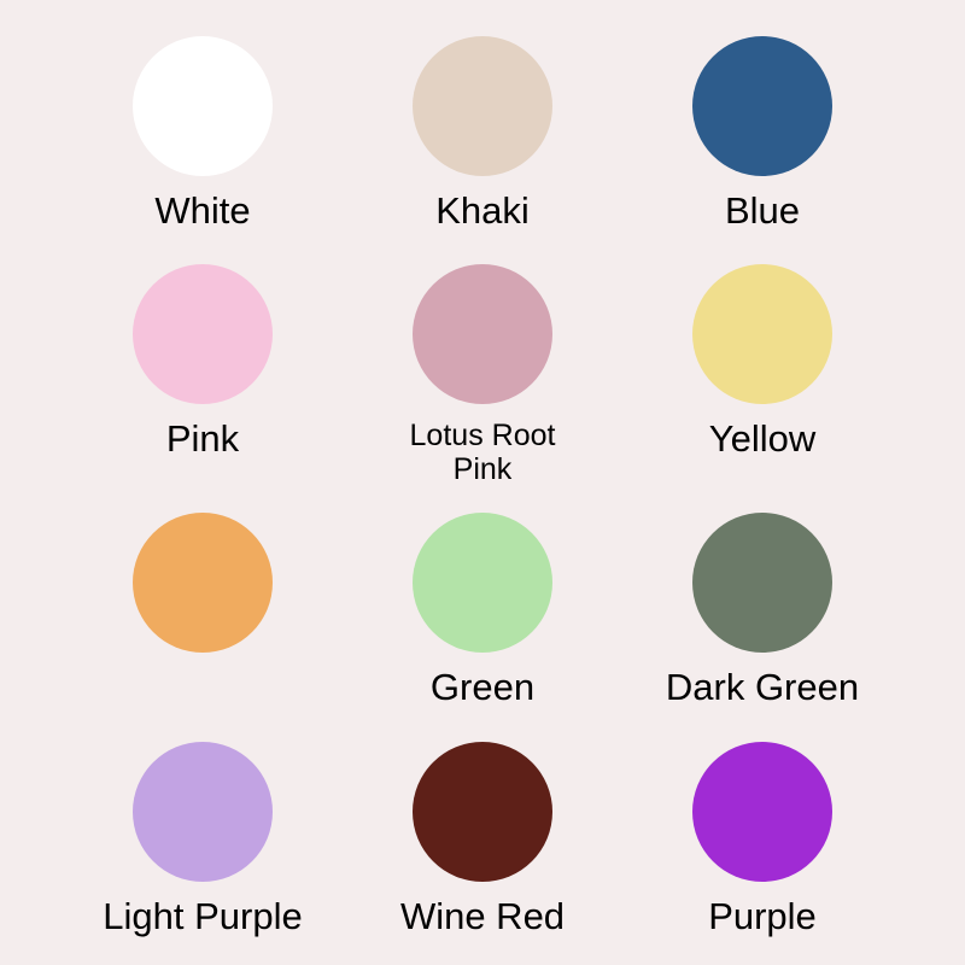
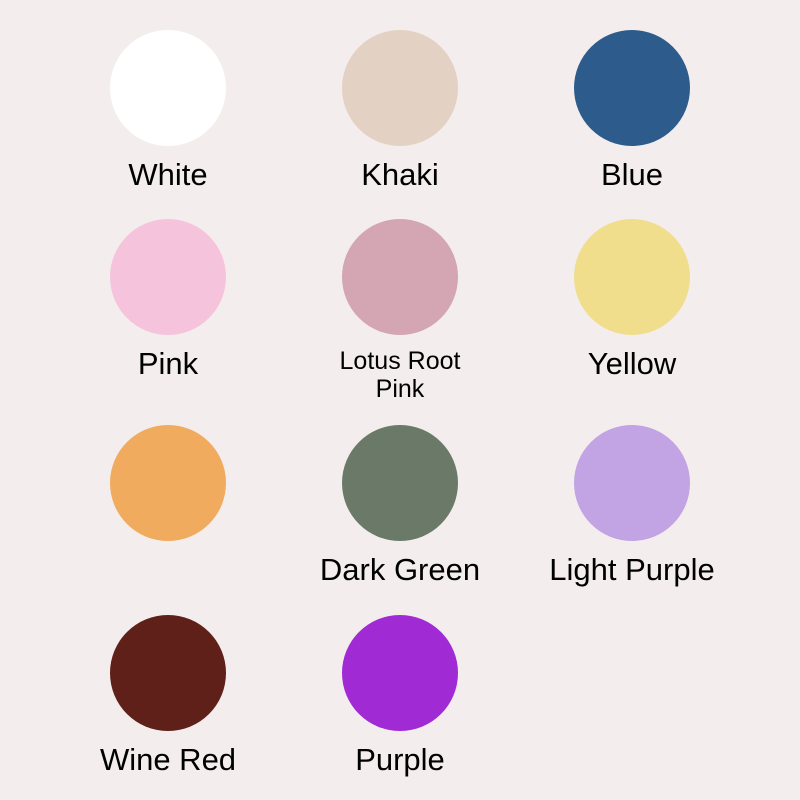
  White
  Khaki
  Blue
  Pink
  Lotus Root Pink
  Yellow
- Green
  Dark Green
  Light Purple
  Wine Red
  Purple
